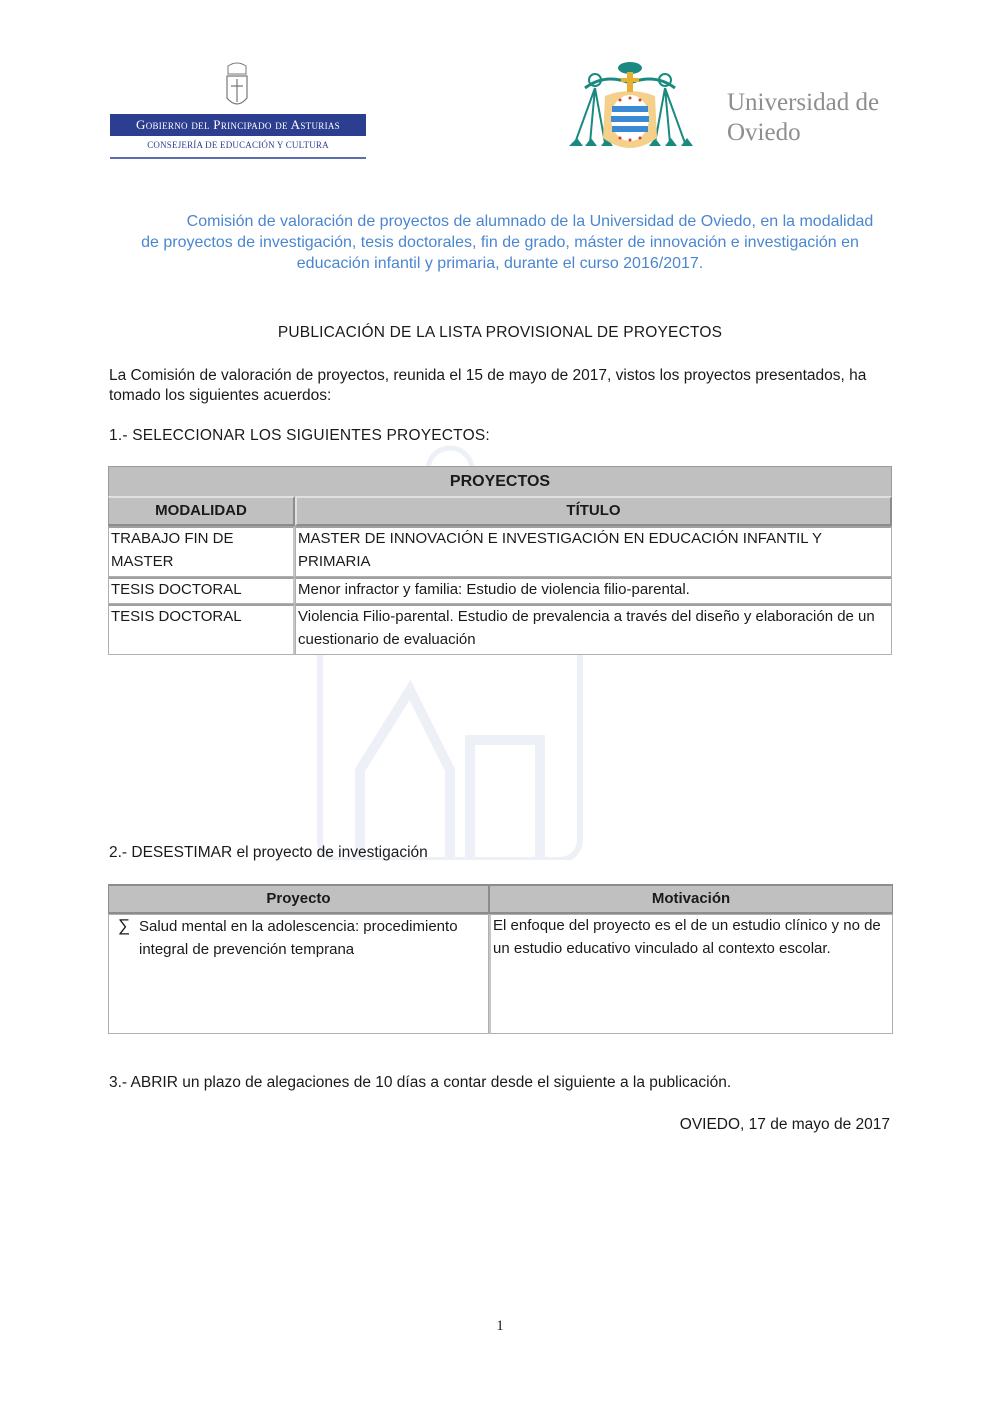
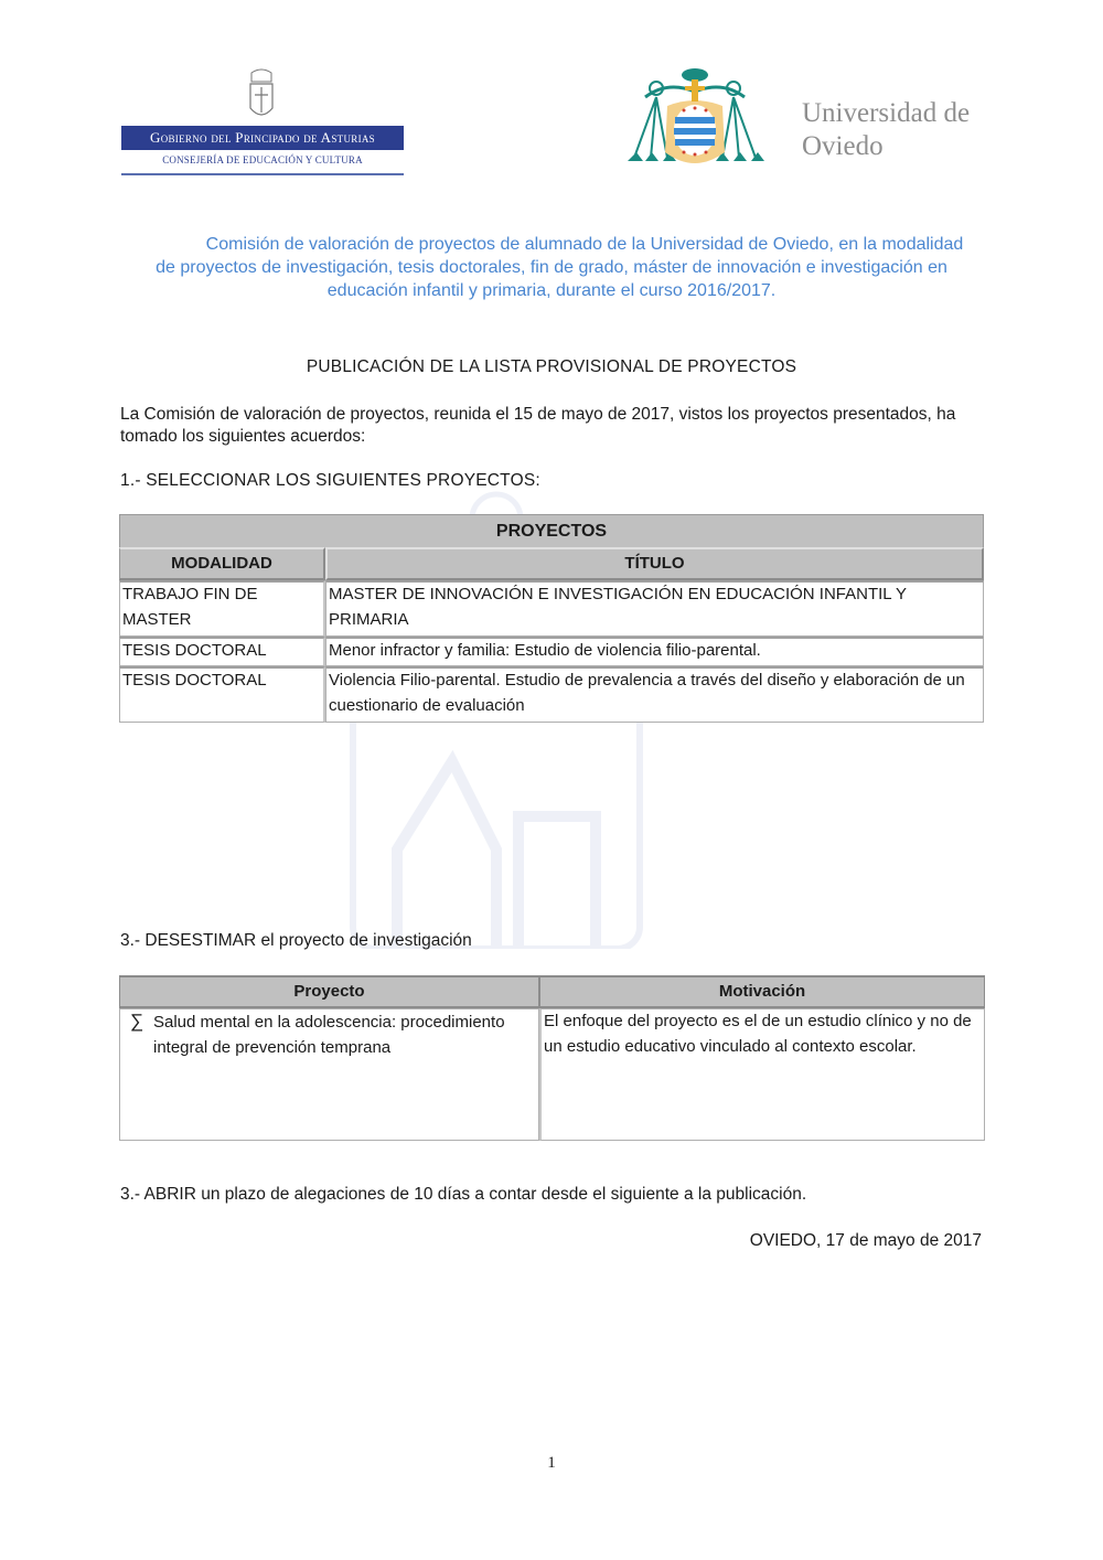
  Gobierno del Principado de Asturias
  CONSEJERÍA DE EDUCACIÓN Y CULTURA
  Universidad de
  Oviedo
  Comisión de valoración de proyectos de alumnado de la Universidad de Oviedo, en la modalidad de proyectos de investigación, tesis doctorales, fin de grado, máster de innovación e investigación en educación infantil y primaria, durante el curso 2016/2017.
  PUBLICACIÓN DE LA LISTA PROVISIONAL DE PROYECTOS
  La Comisión de valoración de proyectos, reunida el 15 de mayo de 2017, vistos los proyectos presentados, ha tomado los siguientes acuerdos:
  1.- SELECCIONAR LOS SIGUIENTES PROYECTOS:
  PROYECTOS
  MODALIDAD	TÍTULO
  TRABAJO FIN DE MASTER	MASTER DE INNOVACIÓN E INVESTIGACIÓN EN EDUCACIÓN INFANTIL Y PRIMARIA
  TESIS DOCTORAL	Menor infractor y familia: Estudio de violencia filio-parental.
  TESIS DOCTORAL	Violencia Filio-parental. Estudio de prevalencia a través del diseño y elaboración de un cuestionario de evaluación
- 2.- DESESTIMAR el proyecto de investigación
+ 3.- DESESTIMAR el proyecto de investigación
  Proyecto	Motivación
  ∑ Salud mental en la adolescencia: procedimiento integral de prevención temprana	El enfoque del proyecto es el de un estudio clínico y no de un estudio educativo vinculado al contexto escolar.
  3.- ABRIR un plazo de alegaciones de 10 días a contar desde el siguiente a la publicación.
  OVIEDO, 17 de mayo de 2017
  1
